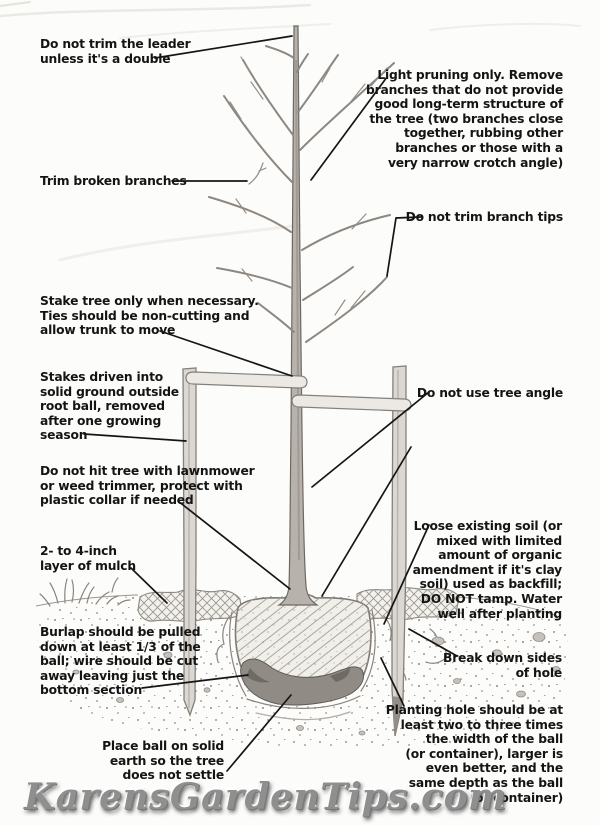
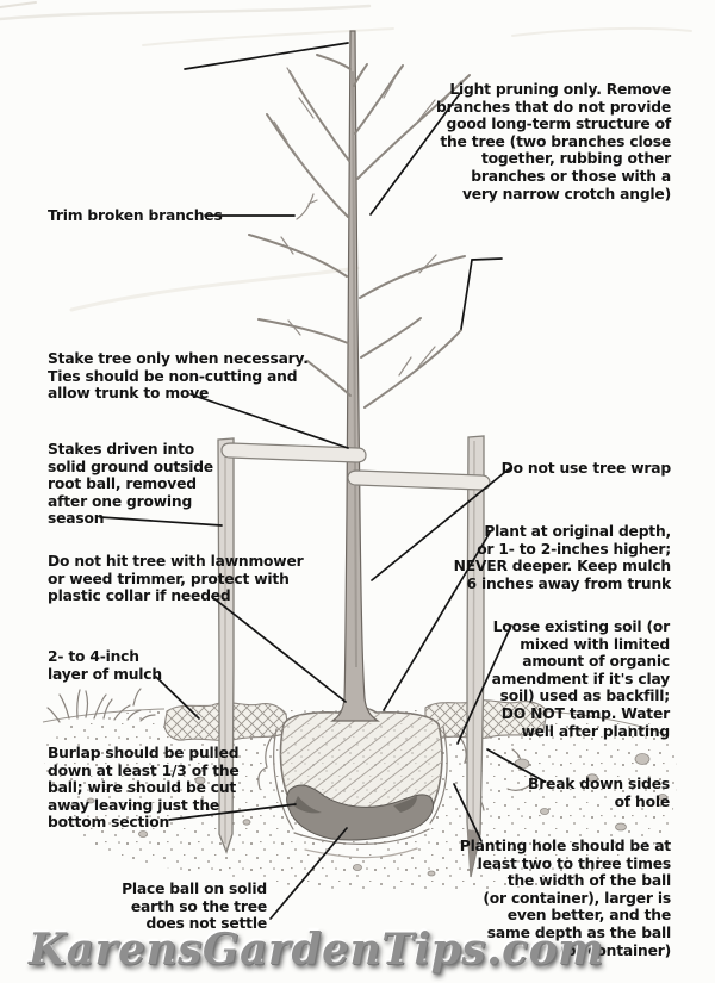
- Do not trim the leader
- unless it's a double
  Light pruning only. Remove
  branches that do not provide
  good long-term structure of
  the tree (two branches close
  together, rubbing other
  branches or those with a
  very narrow crotch angle)
  Trim broken branches
- Do not trim branch tips
  Stake tree only when necessary.
  Ties should be non-cutting and
  allow trunk to move
  Stakes driven into
  solid ground outside
  root ball, removed
  after one growing
  season
  Do not hit tree with lawnmower
  or weed trimmer, protect with
  plastic collar if needed
  2- to 4-inch
  layer of mulch
- Do not use tree angle
+ Do not use tree wrap
+ Plant at original depth,
+ or 1- to 2-inches higher;
+ NEVER deeper. Keep mulch
+ 6 inches away from trunk
  Loose existing soil (or
  mixed with limited
  amount of organic
  amendment if it's clay
  soil) used as backfill;
  DO NOT tamp. Water
  well after planting
  Burlap should be pulled
  down at least 1/3 of the
  ball; wire should be cut
  away leaving just the
  bottom section
  Break down sides
  of hole
  Planting hole should be at
  least two to three times
  the width of the ball
  (or container), larger is
  even better, and the
  same depth as the ball
  (or container)
  Place ball on solid
  earth so the tree
  does not settle
  KarensGardenTips.com
